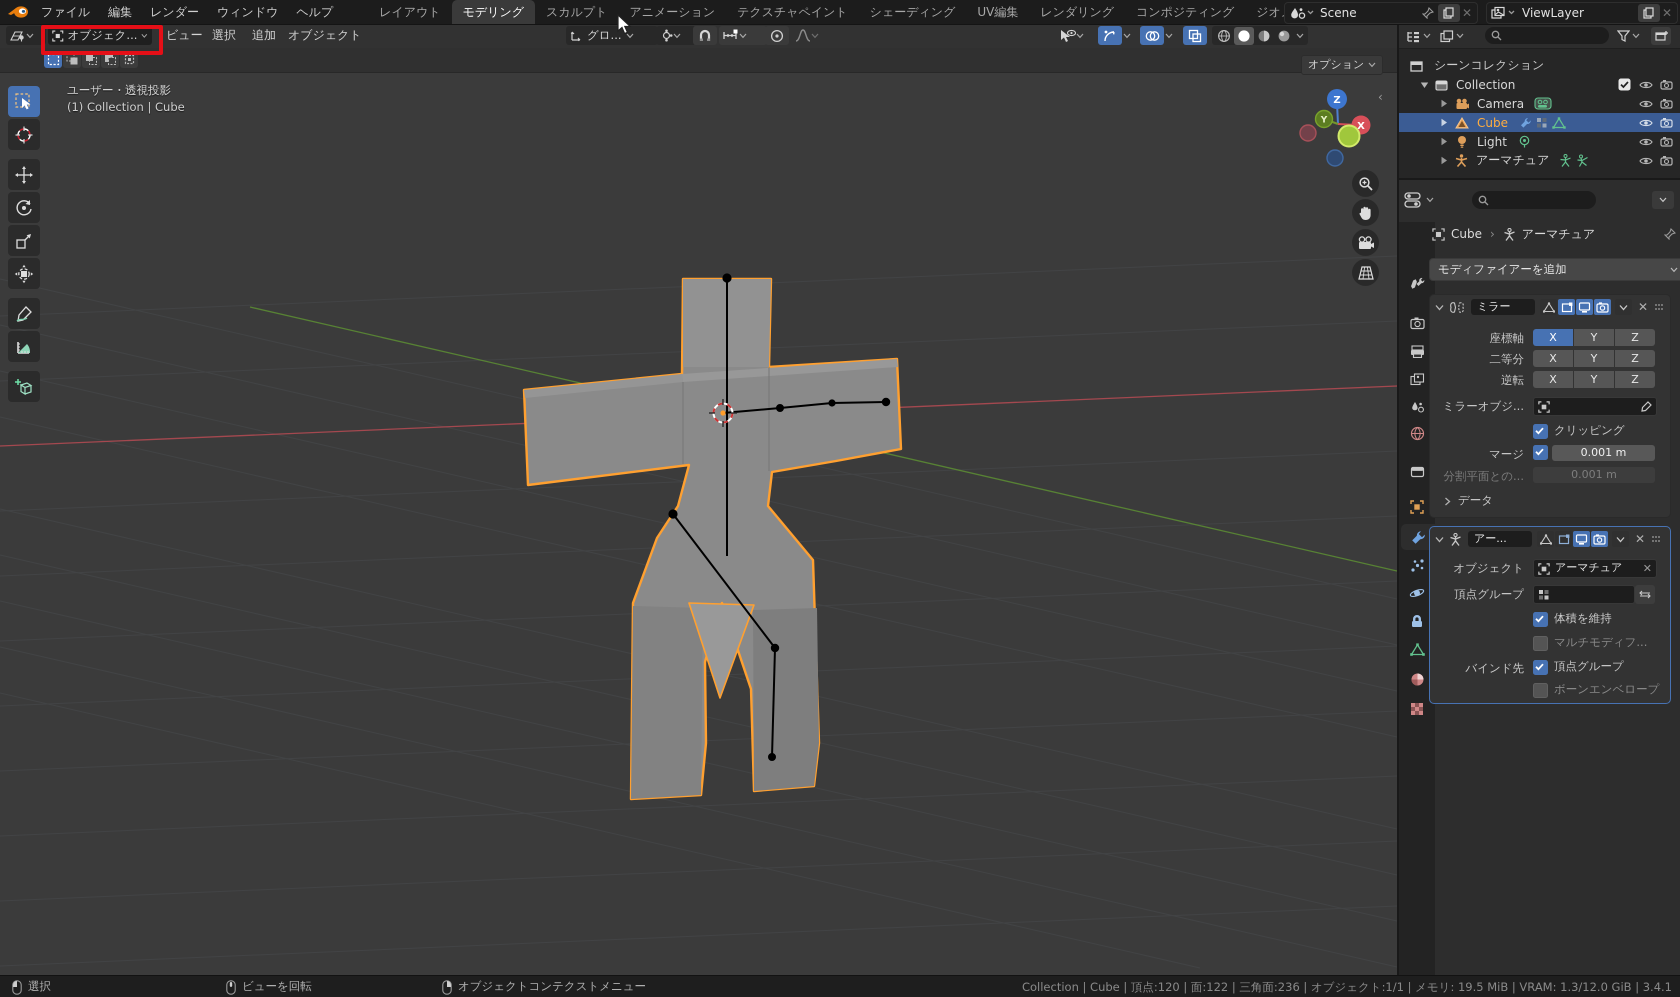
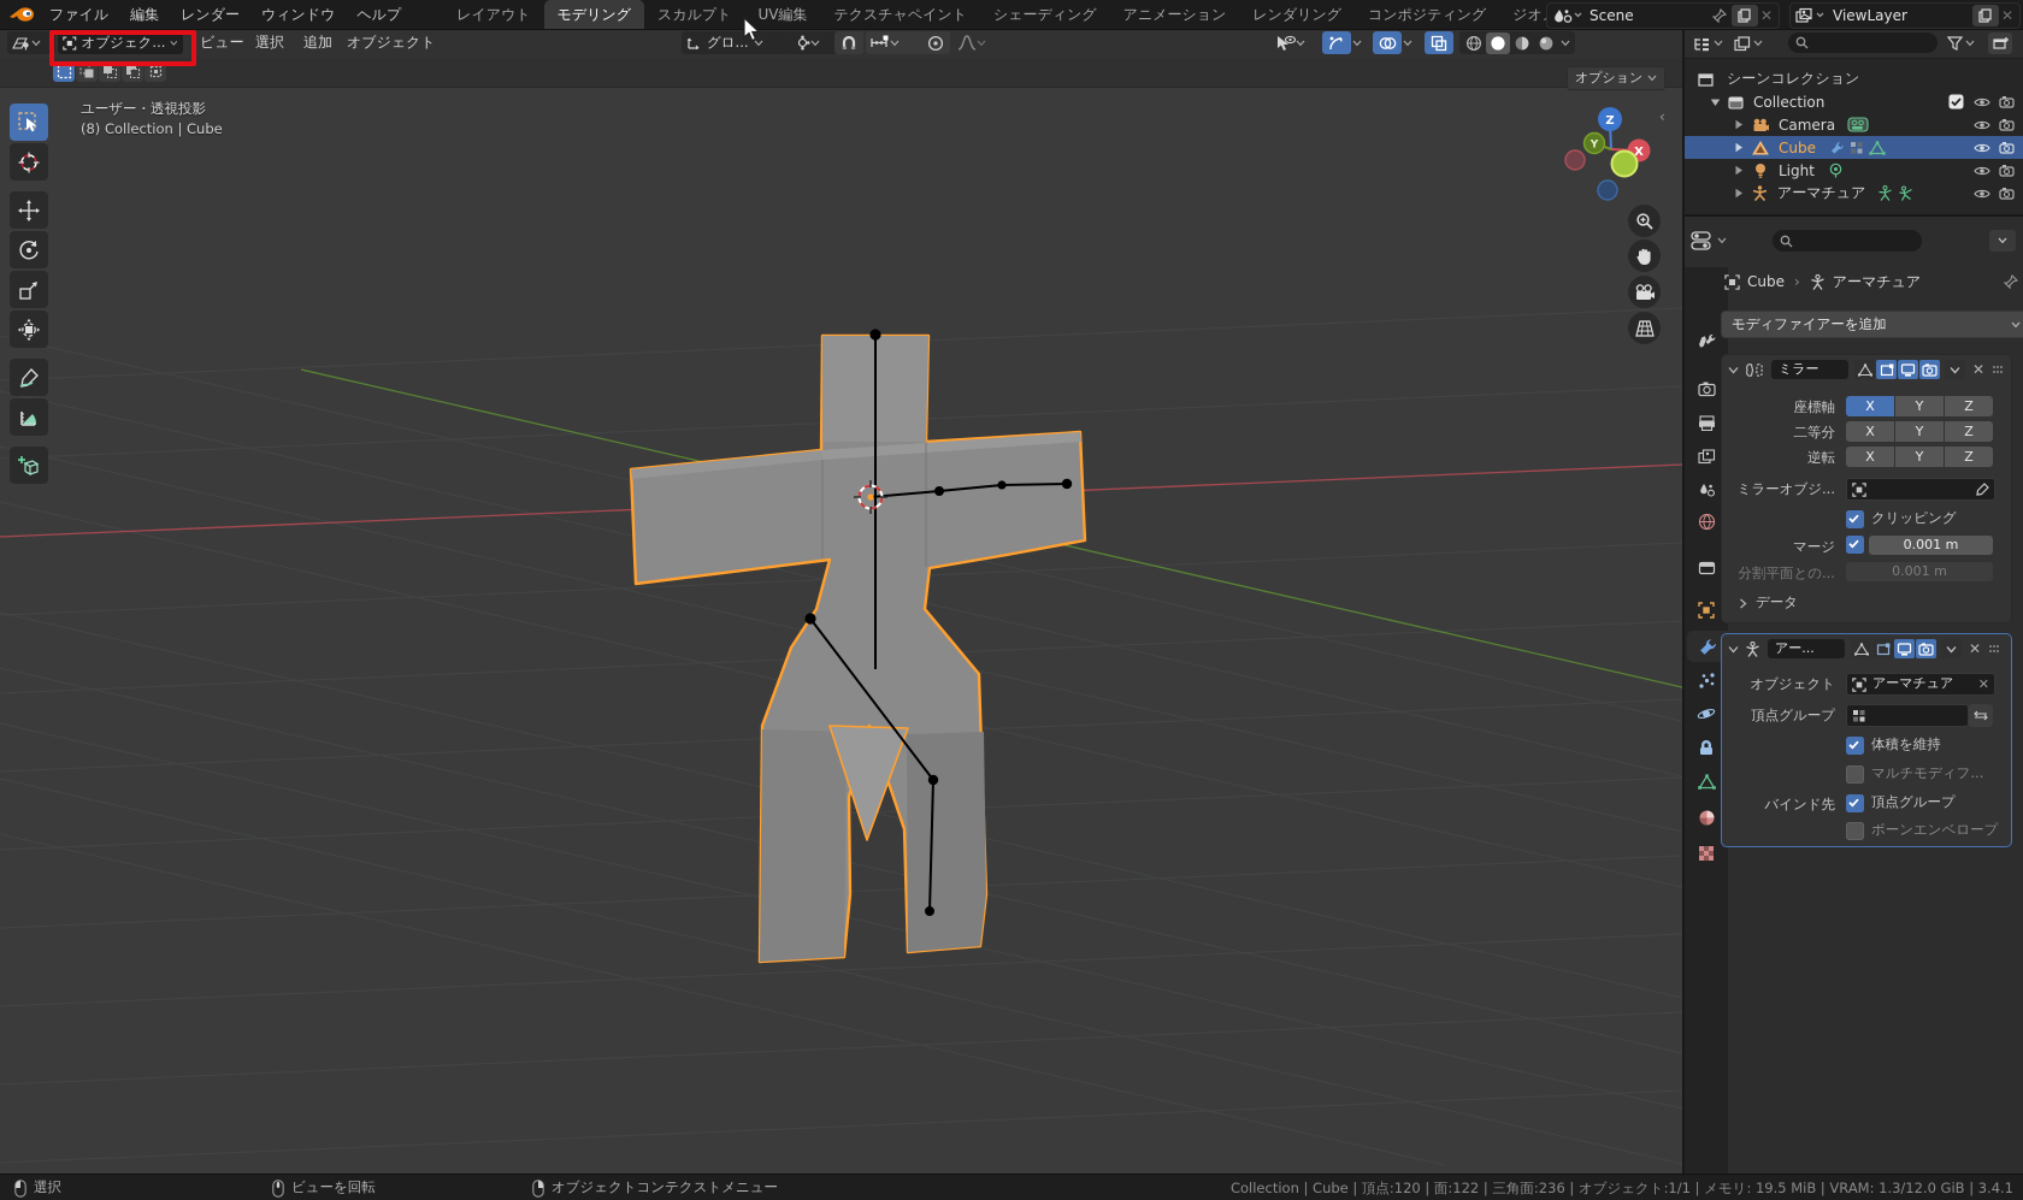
  ファイル
  編集
  レンダー
  ウィンドウ
  ヘルプ
  レイアウト
  モデリング
  スカルプト
- アニメーション
+ UV編集
  テクスチャペイント
  シェーディング
- UV編集
+ アニメーション
  レンダリング
  コンポジティング
  Scene
  ✕
  ViewLayer
  ✕
  オブジェク...
  ビュー
  選択
  追加
  オブジェクト
  グロ...
  ユーザー・透視投影
- (1) Collection | Cube
+ (8) Collection | Cube
  オプション
  Y
  Z
  X
  ‹
  シーンコレクション
  Collection
  Camera
  Cube
  Light
  アーマチュア
  Cube
  ›
  アーマチュア
  モディファイアーを追加
  ミラー
  ✕
  座標軸
  X
  Y
  Z
  二等分
  X
  Y
  Z
  逆転
  X
  Y
  Z
  ミラーオブジ...
  クリッピング
  マージ
  0.001 m
  分割平面との...
  0.001 m
  データ
  アー...
  ✕
  オブジェクト
  アーマチュア
  ✕
  頂点グループ
  体積を維持
  マルチモディフ...
  バインド先
  頂点グループ
  ボーンエンベロープ
  選択
  ビューを回転
  オブジェクトコンテクストメニュー
  Collection | Cube | 頂点:120 | 面:122 | 三角面:236 | オブジェクト:1/1 | メモリ: 19.5 MiB | VRAM: 1.3/12.0 GiB | 3.4.1
